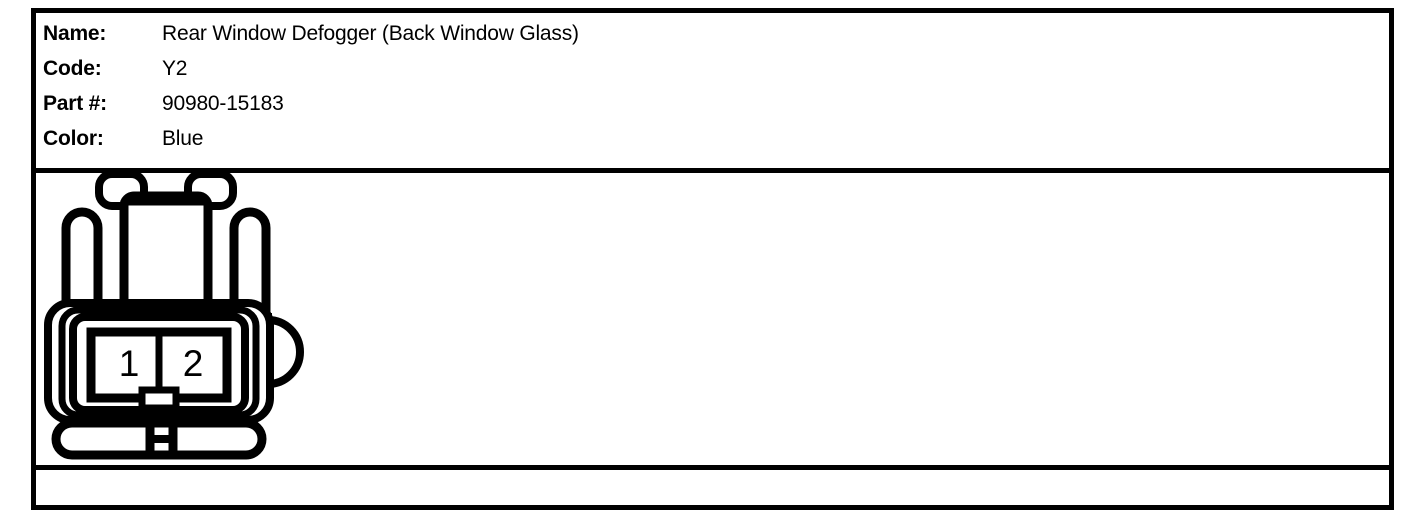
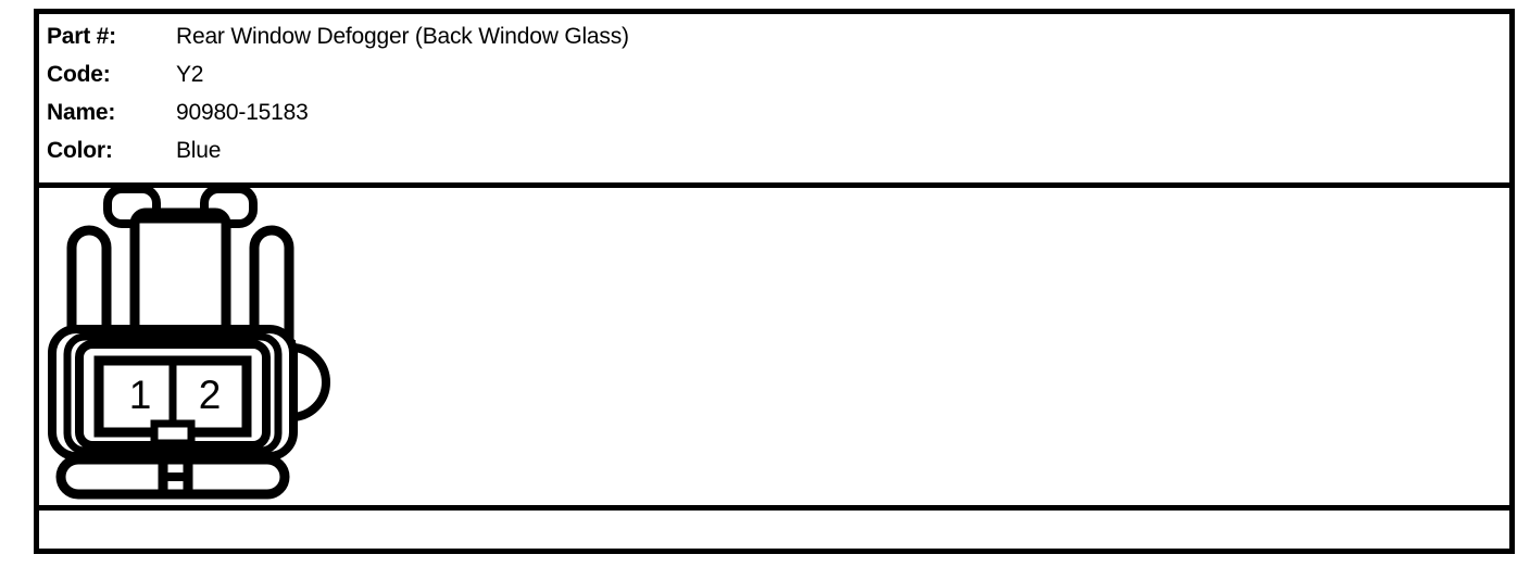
- Name:
+ Part #:
  Rear Window Defogger (Back Window Glass)
  Code:
  Y2
- Part #:
+ Name:
  90980-15183
  Color:
  Blue
  1
  2
